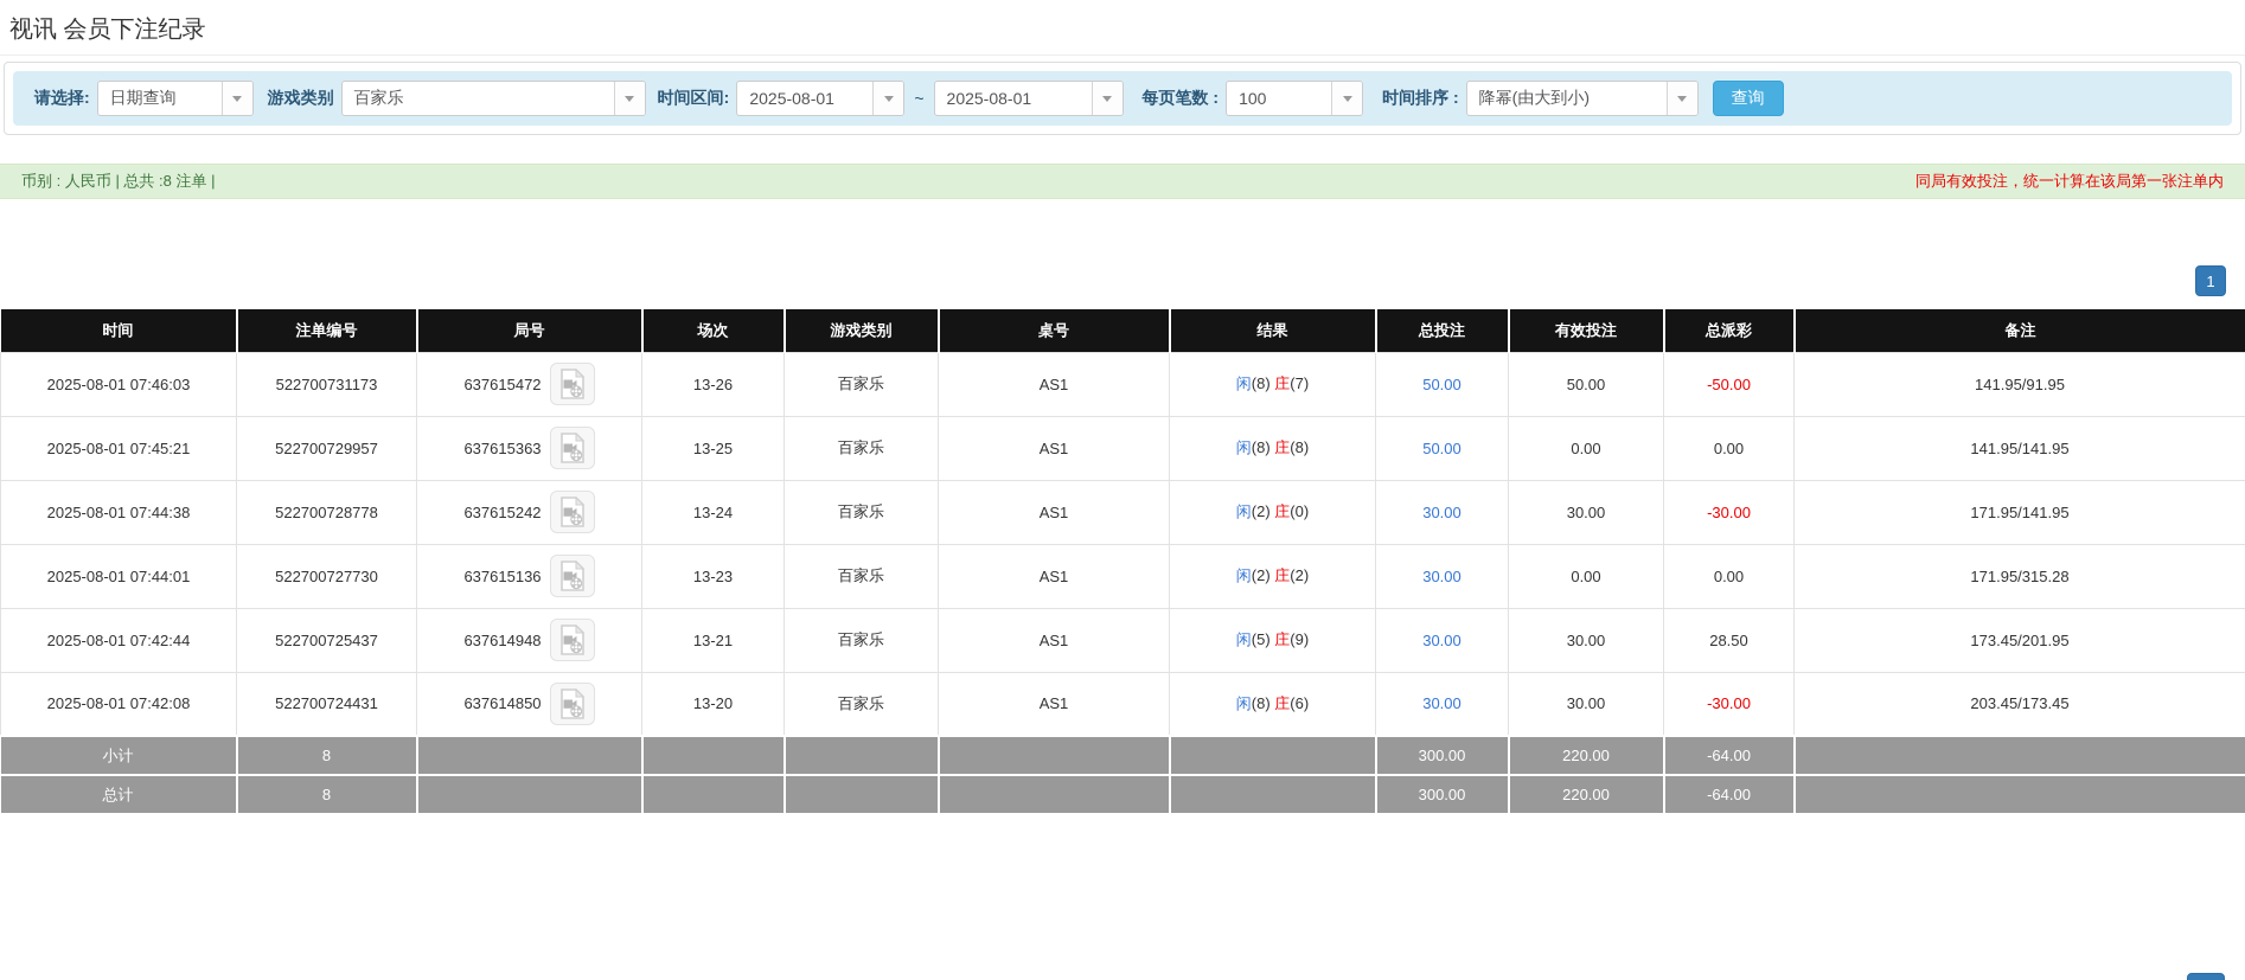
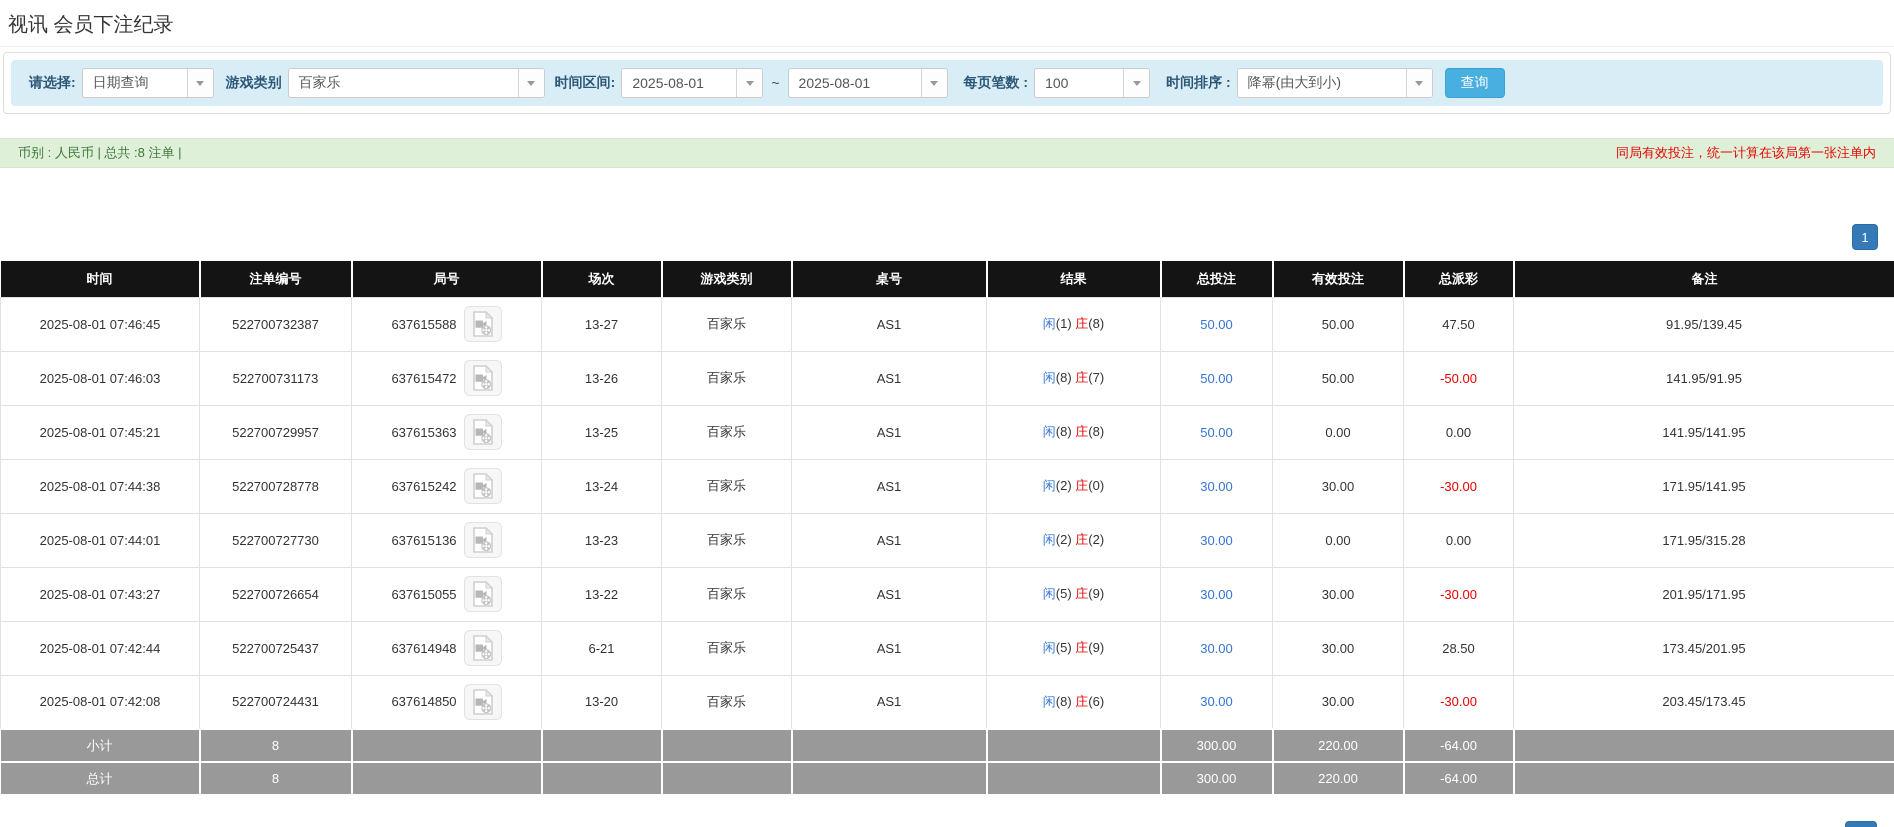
  视讯 会员下注纪录
  请选择:
  日期查询
  游戏类别
  百家乐
  时间区间:
  2025-08-01
  ~
  2025-08-01
  每页笔数 :
  100
  时间排序 :
  降幂(由大到小)
  查询
  币别 : 人民币 | 总共 :8 注单 |
  同局有效投注，统一计算在该局第一张注单内
  1
  时间	注单编号	局号	场次	游戏类别	桌号	结果	总投注	有效投注	总派彩	备注
+ 2025-08-01 07:46:45	522700732387	637615588	13-27	百家乐	AS1	闲(1) 庄(8)	50.00	50.00	47.50	91.95/139.45
  2025-08-01 07:46:03	522700731173	637615472	13-26	百家乐	AS1	闲(8) 庄(7)	50.00	50.00	-50.00	141.95/91.95
  2025-08-01 07:45:21	522700729957	637615363	13-25	百家乐	AS1	闲(8) 庄(8)	50.00	0.00	0.00	141.95/141.95
  2025-08-01 07:44:38	522700728778	637615242	13-24	百家乐	AS1	闲(2) 庄(0)	30.00	30.00	-30.00	171.95/141.95
  2025-08-01 07:44:01	522700727730	637615136	13-23	百家乐	AS1	闲(2) 庄(2)	30.00	0.00	0.00	171.95/315.28
+ 2025-08-01 07:43:27	522700726654	637615055	13-22	百家乐	AS1	闲(5) 庄(9)	30.00	30.00	-30.00	201.95/171.95
- 2025-08-01 07:42:44	522700725437	637614948	13-21	百家乐	AS1	闲(5) 庄(9)	30.00	30.00	28.50	173.45/201.95
+ 2025-08-01 07:42:44	522700725437	637614948	6-21	百家乐	AS1	闲(5) 庄(9)	30.00	30.00	28.50	173.45/201.95
  2025-08-01 07:42:08	522700724431	637614850	13-20	百家乐	AS1	闲(8) 庄(6)	30.00	30.00	-30.00	203.45/173.45
  小计	8						300.00	220.00	-64.00
  总计	8						300.00	220.00	-64.00
